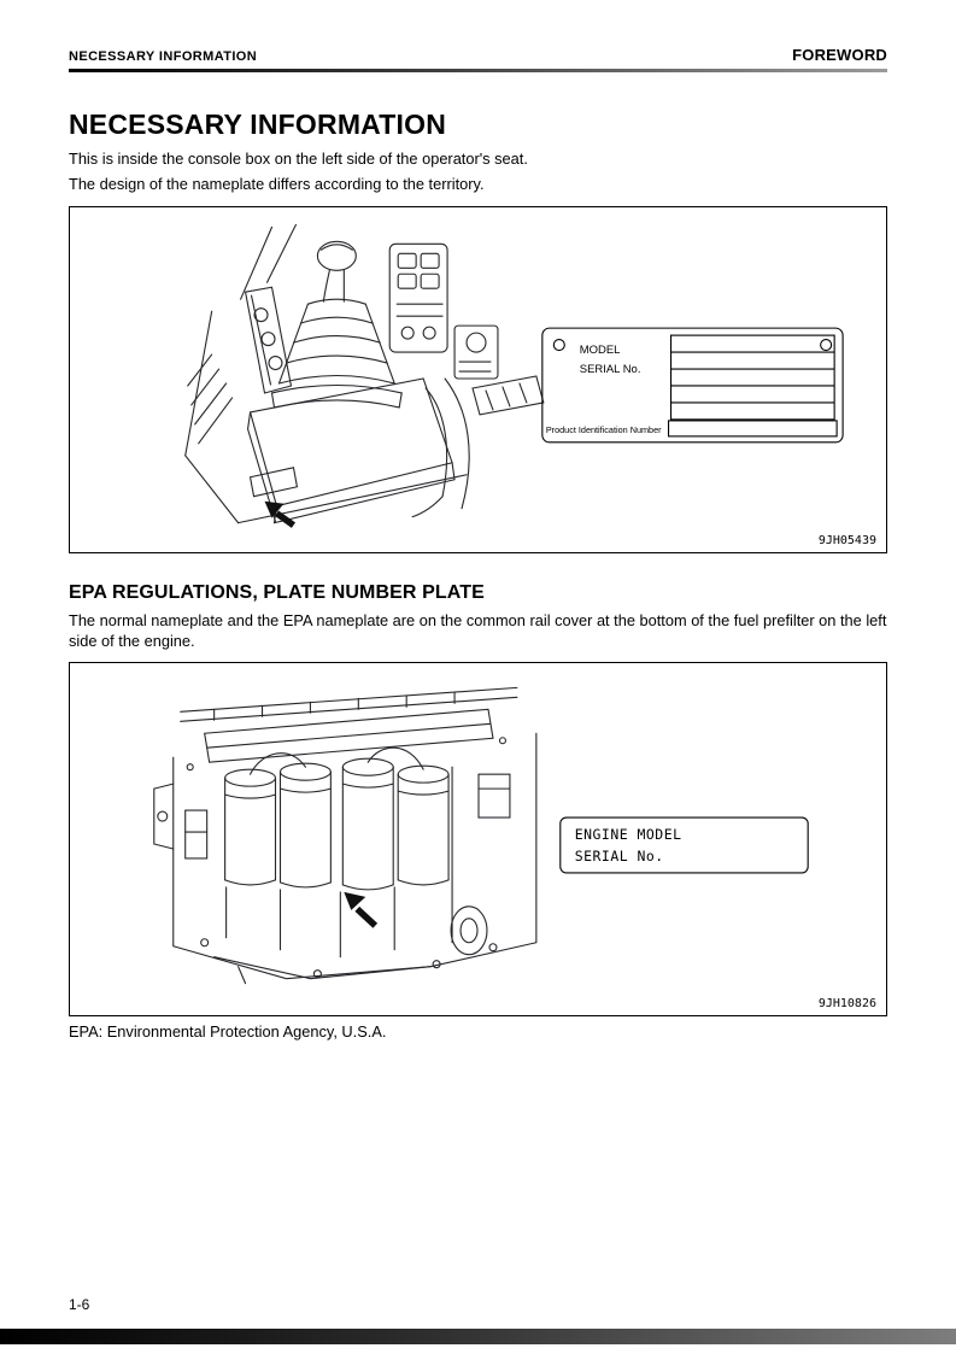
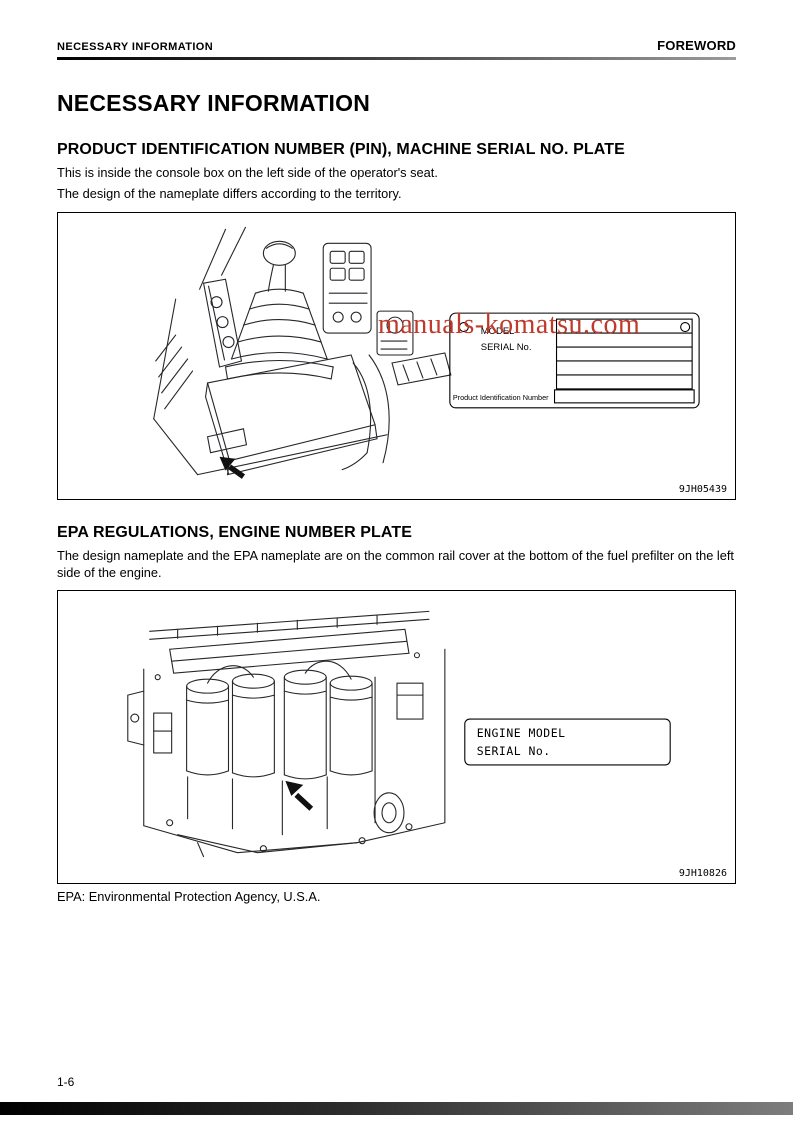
  NECESSARY INFORMATION
  FOREWORD
  NECESSARY INFORMATION
+ PRODUCT IDENTIFICATION NUMBER (PIN), MACHINE SERIAL NO. PLATE
  This is inside the console box on the left side of the operator's seat.
  The design of the nameplate differs according to the territory.
  MODEL
  SERIAL No.
  Product Identification Number
+ manuals-komatsu.com
  9JH05439
- EPA REGULATIONS, PLATE NUMBER PLATE
+ EPA REGULATIONS, ENGINE NUMBER PLATE
- The normal nameplate and the EPA nameplate are on the common rail cover at the bottom of the fuel prefilter on the left side of the engine.
+ The design nameplate and the EPA nameplate are on the common rail cover at the bottom of the fuel prefilter on the left side of the engine.
  ENGINE MODEL
  SERIAL No.
  9JH10826
  EPA: Environmental Protection Agency, U.S.A.
  1-6
